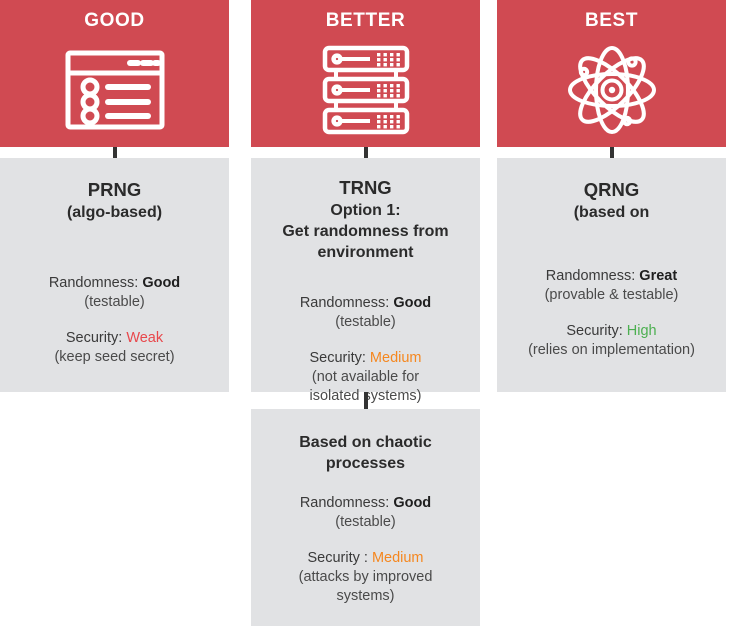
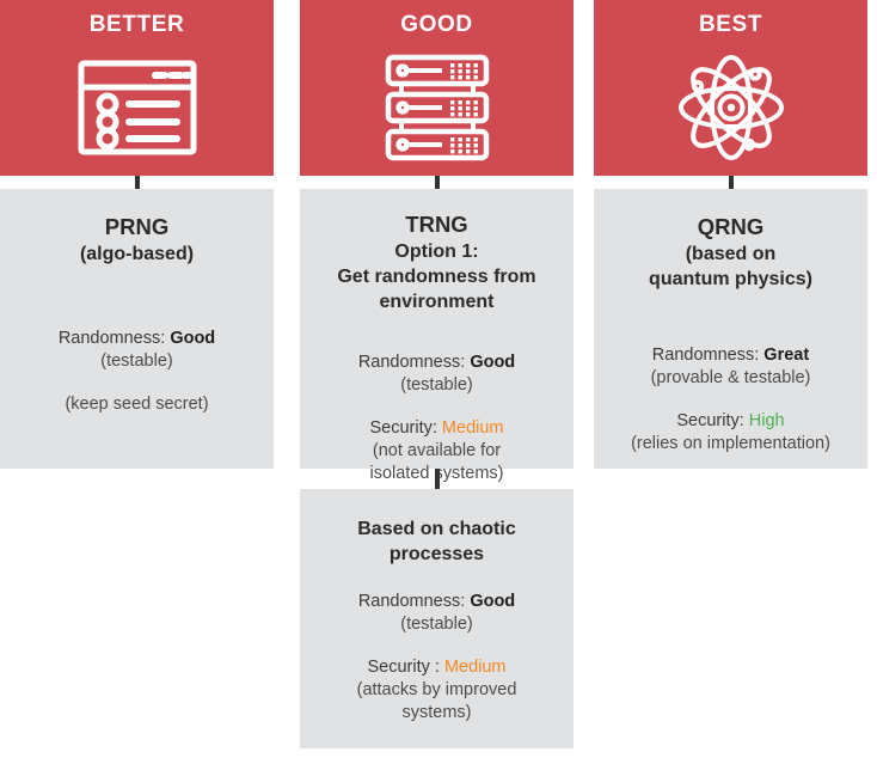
- GOOD
+ BETTER
  PRNG
  (algo-based)
  Randomness: Good
  (testable)
- Security: Weak
  (keep seed secret)
- BETTER
+ GOOD
  TRNG
  Option 1:
  Get randomness from
  environment
  Randomness: Good
  (testable)
  Security: Medium
  (not available for
  isolatedystems)
  Based on chaotic
  processes
  Randomness: Good
  (testable)
  Security : Medium
  (attacks by improved
  systems)
  BEST
  QRNG
  (based on
+ quantum physics)
  Randomness: Great
  (provable & testable)
  Security: High
  (relies on implementation)
